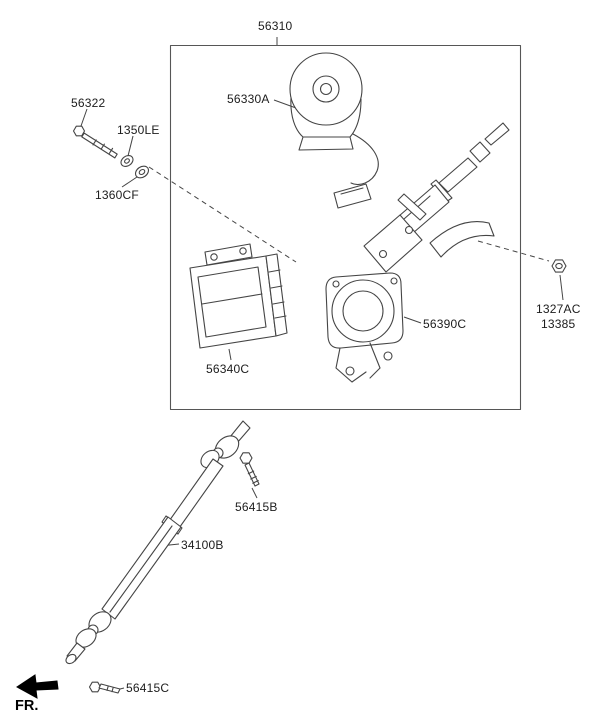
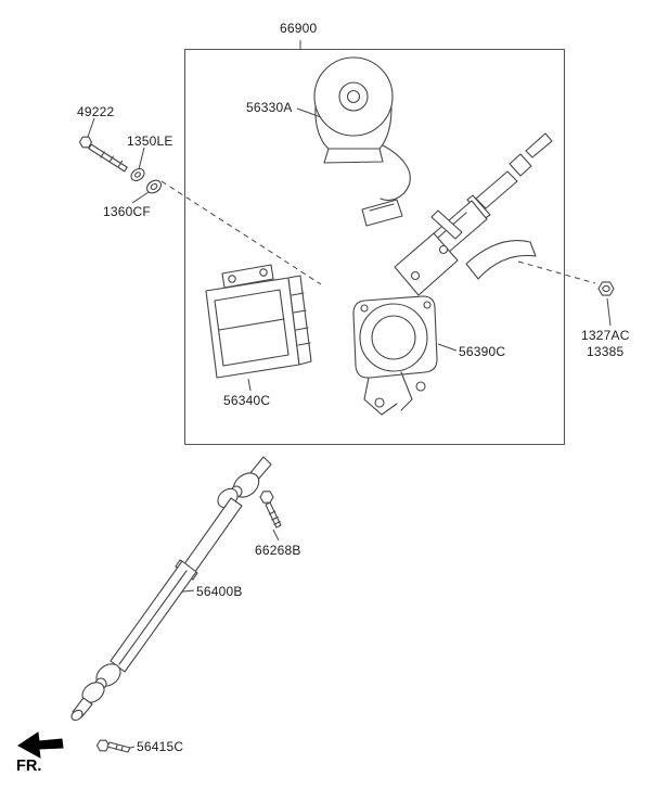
- 56310
+ 66900
- 56322
+ 49222
  1350LE
  1360CF
  56330A
  56340C
  56390C
  1327AC
  13385
- 56415B
+ 66268B
- 34100B
+ 56400B
  56415C
  FR.
